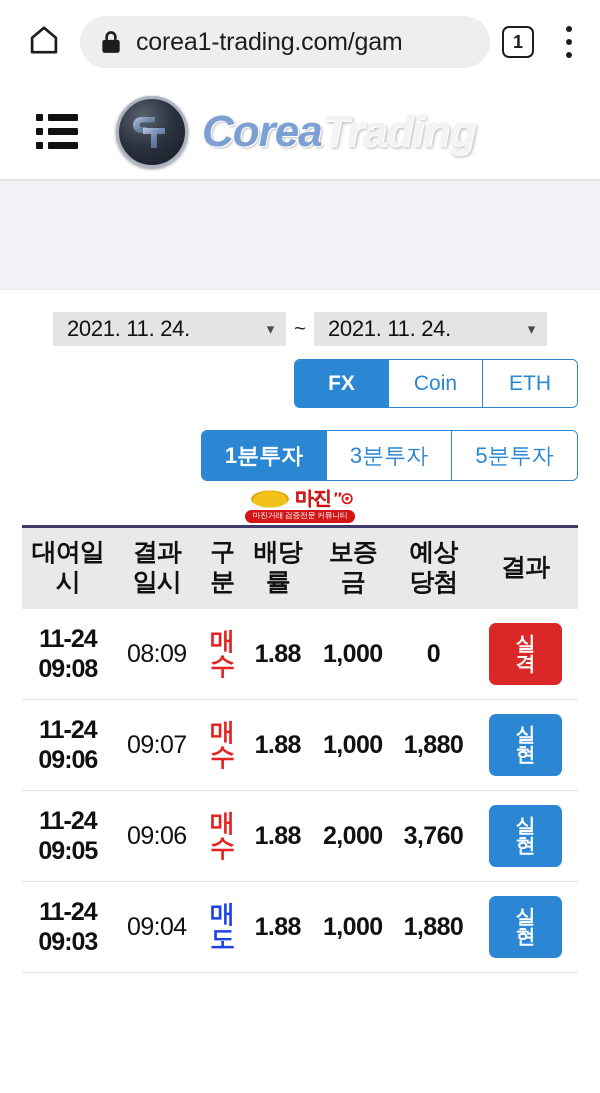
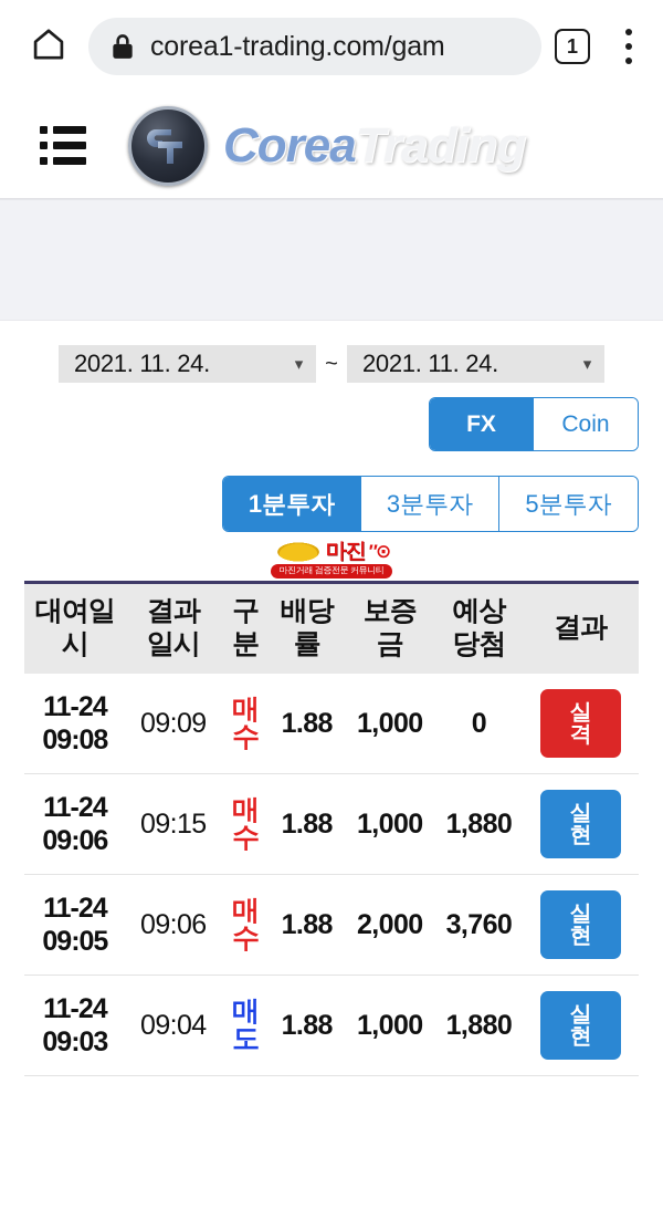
  corea1-trading.com/gam
  1
  CoreaTrading
  2021. 11. 24.
  ▾
  ~
  2021. 11. 24.
  ▾
  FX
  Coin
- ETH
  1분투자
  3분투자
  5분투자
  마진
  ″⊙
  마진거래 검증전문 커뮤니티
  대여일 시	결과 일시	구 분	배당 률	보증 금	예상 당첨	결과
- 11-2409:08	08:09	매수	1.88	1,000	0	실격
+ 11-2409:08	09:09	매수	1.88	1,000	0	실격
- 11-2409:06	09:07	매수	1.88	1,000	1,880	실현
+ 11-2409:06	09:15	매수	1.88	1,000	1,880	실현
  11-2409:05	09:06	매수	1.88	2,000	3,760	실현
  11-2409:03	09:04	매도	1.88	1,000	1,880	실현
